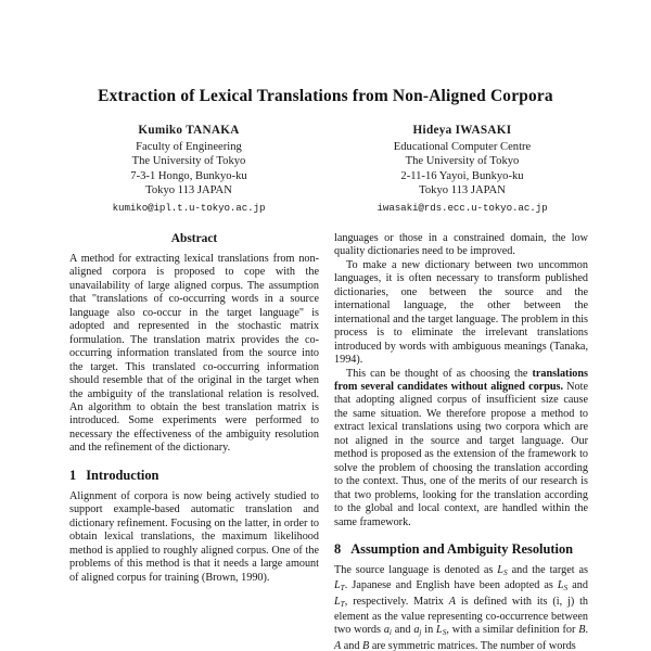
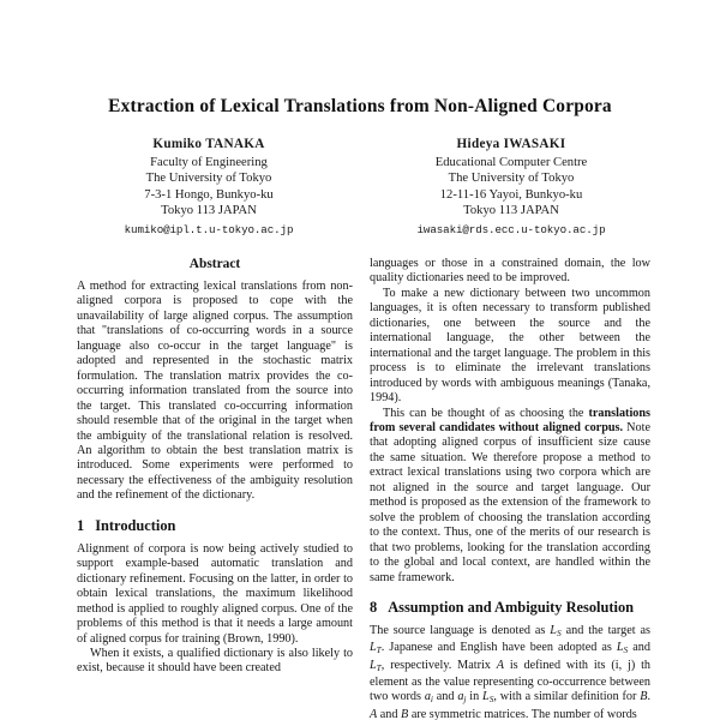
  Extraction of Lexical Translations from Non-Aligned Corpora
  Kumiko TANAKA
  Faculty of Engineering
  The University of Tokyo
  7-3-1 Hongo, Bunkyo-ku
  Tokyo 113 JAPAN
  kumiko@ipl.t.u-tokyo.ac.jp
  Hideya IWASAKI
  Educational Computer Centre
  The University of Tokyo
- 2-11-16 Yayoi, Bunkyo-ku
+ 12-11-16 Yayoi, Bunkyo-ku
  Tokyo 113 JAPAN
  iwasaki@rds.ecc.u-tokyo.ac.jp
  Abstract
  A method for extracting lexical translations from non-aligned corpora is proposed to cope with the unavailability of large aligned corpus. The assumption that "translations of co-occurring words in a source language also co-occur in the target language" is adopted and represented in the stochastic matrix formulation. The translation matrix provides the co-occurring information translated from the source into the target. This translated co-occurring information should resemble that of the original in the target when the ambiguity of the translational relation is resolved. An algorithm to obtain the best translation matrix is introduced. Some experiments were performed to necessary the effectiveness of the ambiguity resolution and the refinement of the dictionary.
  1
  Introduction
  Alignment of corpora is now being actively studied to support example-based automatic translation and dictionary refinement. Focusing on the latter, in order to obtain lexical translations, the maximum likelihood method is applied to roughly aligned corpus. One of the problems of this method is that it needs a large amount of aligned corpus for training (Brown, 1990).
+ When it exists, a qualified dictionary is also likely to exist, because it should have been created
  languages or those in a constrained domain, the low quality dictionaries need to be improved.
  To make a new dictionary between two uncommon languages, it is often necessary to transform published dictionaries, one between the source and the international language, the other between the international and the target language. The problem in this process is to eliminate the irrelevant translations introduced by words with ambiguous meanings (Tanaka, 1994).
  This can be thought of as choosing the translations from several candidates without aligned corpus. Note that adopting aligned corpus of insufficient size cause the same situation. We therefore propose a method to extract lexical translations using two corpora which are not aligned in the source and target language. Our method is proposed as the extension of the framework to solve the problem of choosing the translation according to the context. Thus, one of the merits of our research is that two problems, looking for the translation according to the global and local context, are handled within the same framework.
  8
  Assumption and Ambiguity Resolution
  The source language is denoted as LS and the target as LT. Japanese and English have been adopted as LS and LT, respectively. Matrix A is defined with its (i, j) th element as the value representing co-occurrence between two words ai and aj in LS, with a similar definition for B. A and B are symmetric matrices. The number of words
